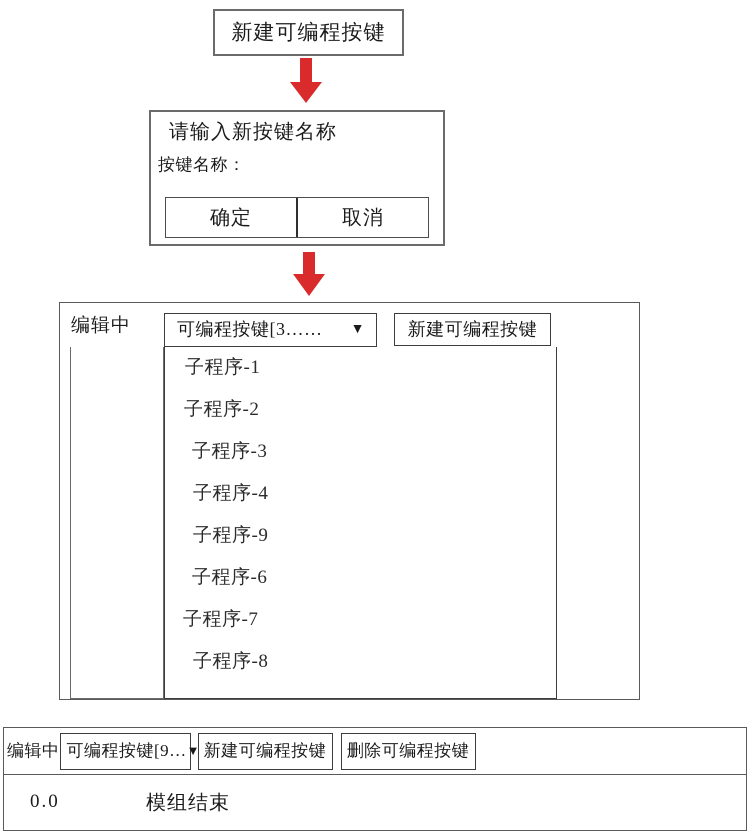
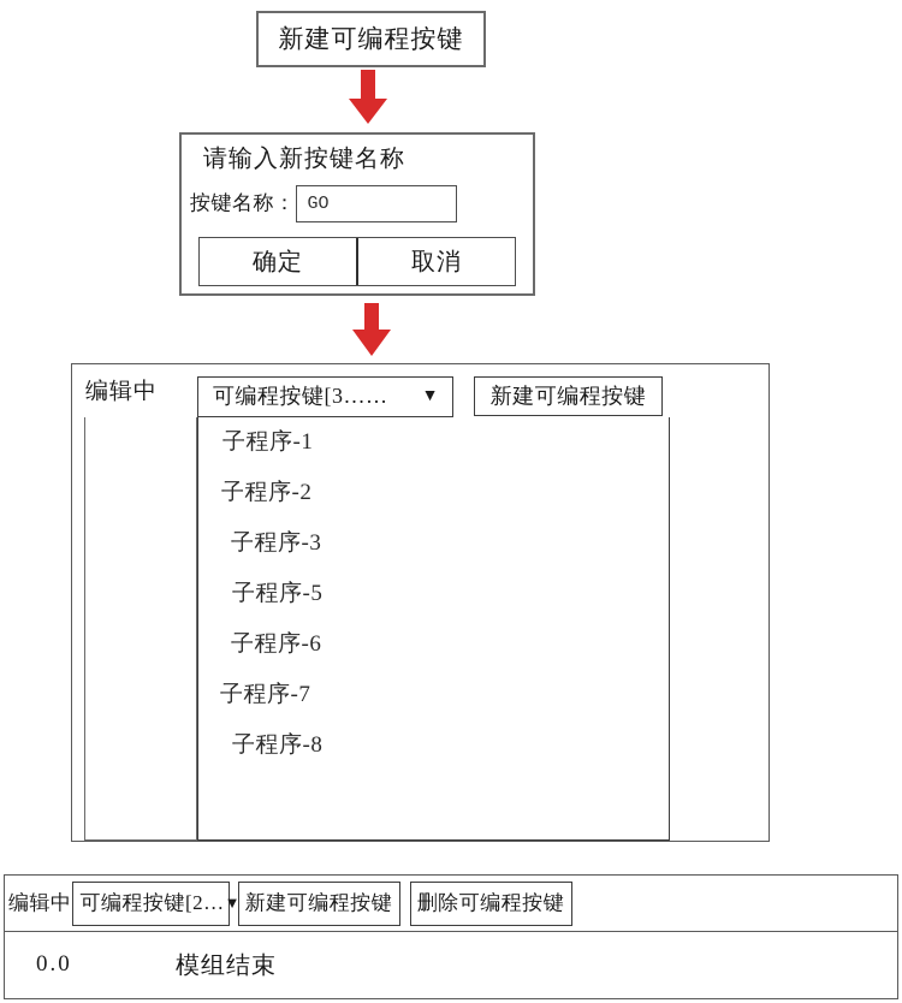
  新建可编程按键
  请输入新按键名称
  按键名称：
+ GO
  确定
  取消
  编辑中
  可编程按键[3……
  ▼
  新建可编程按键
  子程序-1
  子程序-2
  子程序-3
- 子程序-4
- 子程序-9
+ 子程序-5
  子程序-6
  子程序-7
  子程序-8
  编辑中
- 可编程按键[9…
+ 可编程按键[2…
  ▼
  新建可编程按键
  删除可编程按键
  0.0
  模组结束
